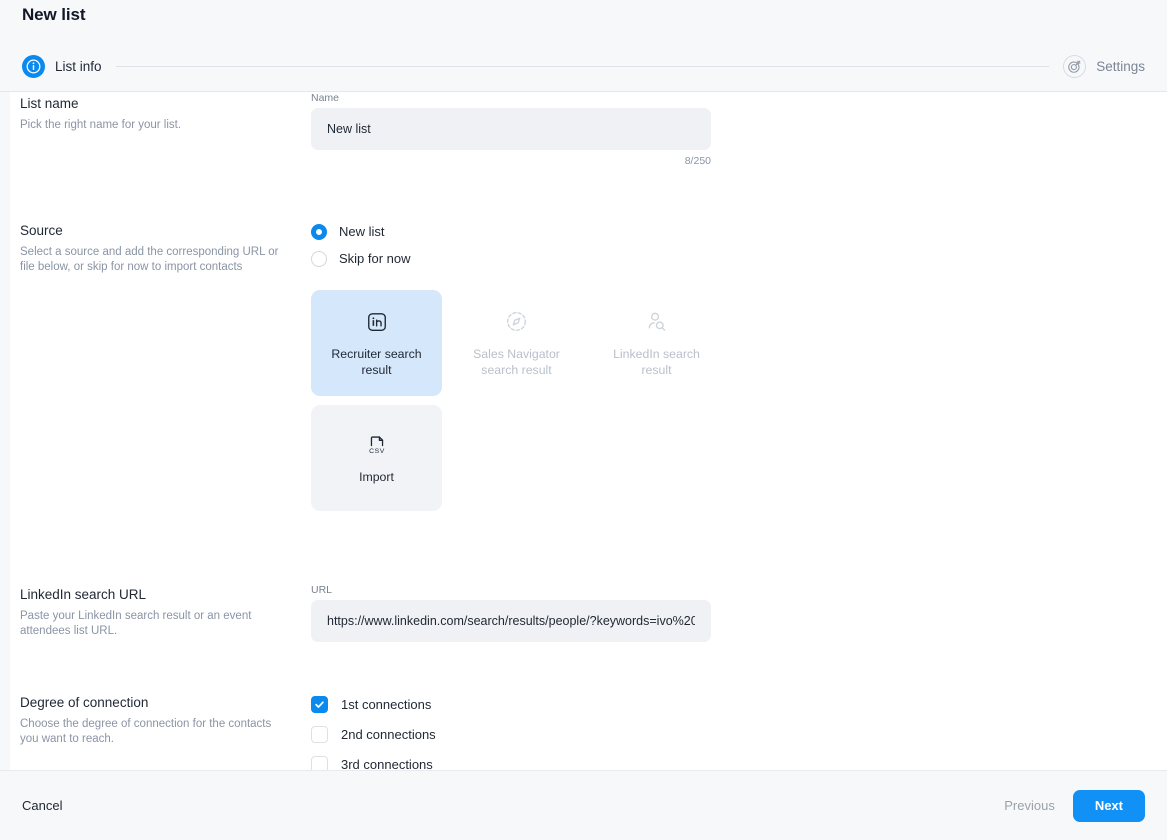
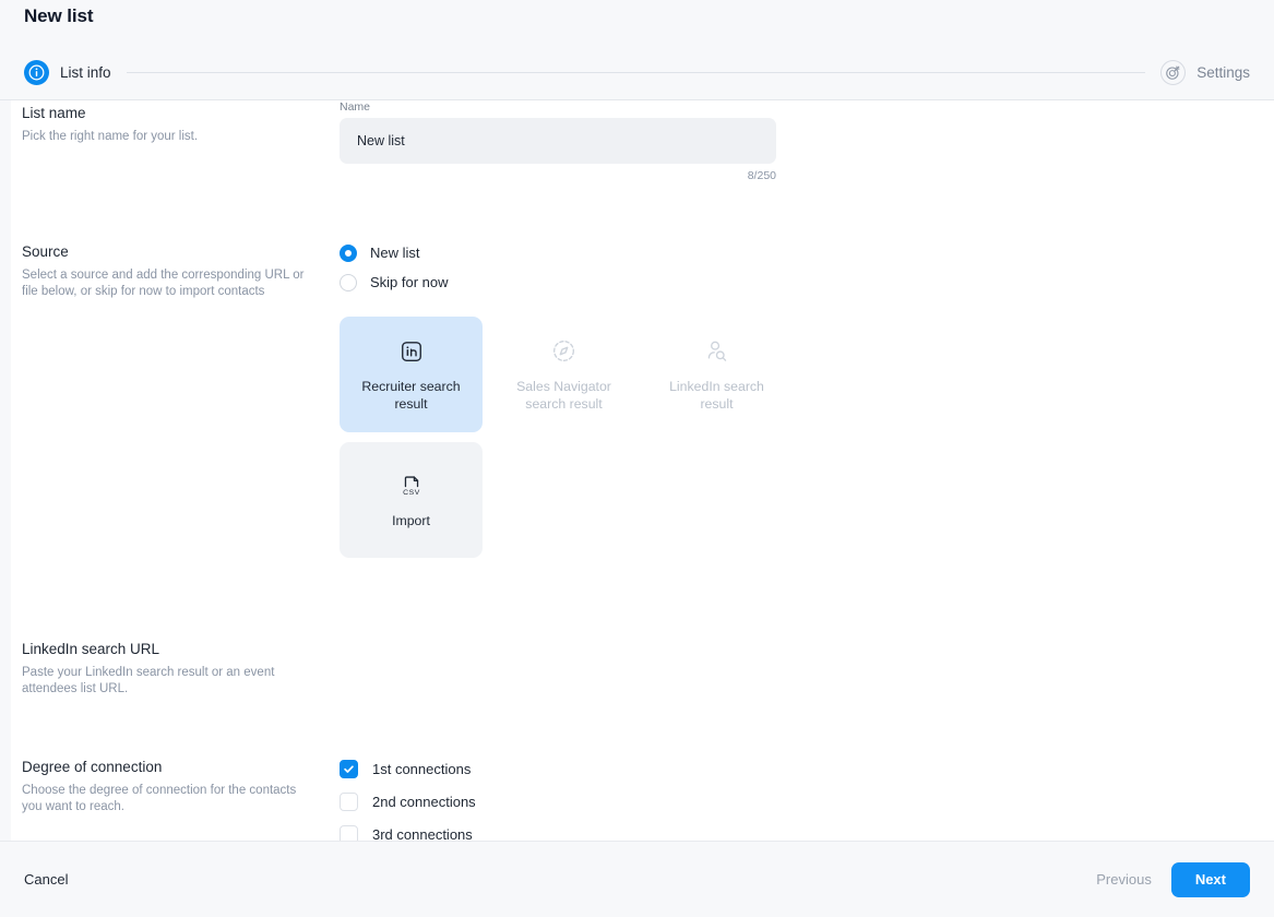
  New list
  List info
  Settings
  List name
  Pick the right name for your list.
  Name
  New list
  8/250
  Source
  Select a source and add the corresponding URL or file below, or skip for now to import contacts
  New list
  Skip for now
  Recruiter search result
  Sales Navigator search result
  LinkedIn search result
  Import
  LinkedIn search URL
  Paste your LinkedIn search result or an event attendees list URL.
- URL
- https://www.linkedin.com/search/results/people/?keywords=ivo%20
  Degree of connection
  Choose the degree of connection for the contacts you want to reach.
  1st connections
  2nd connections
  3rd connections
  Cancel
  Previous
  Next
